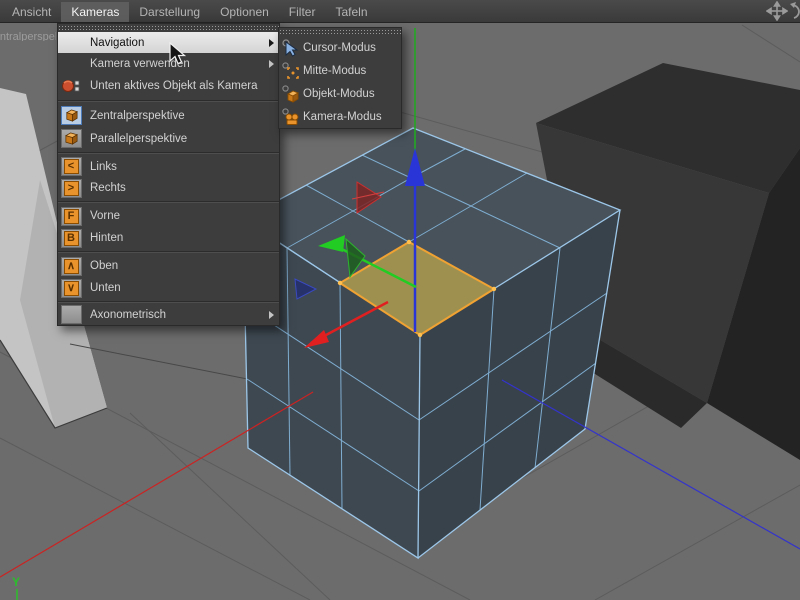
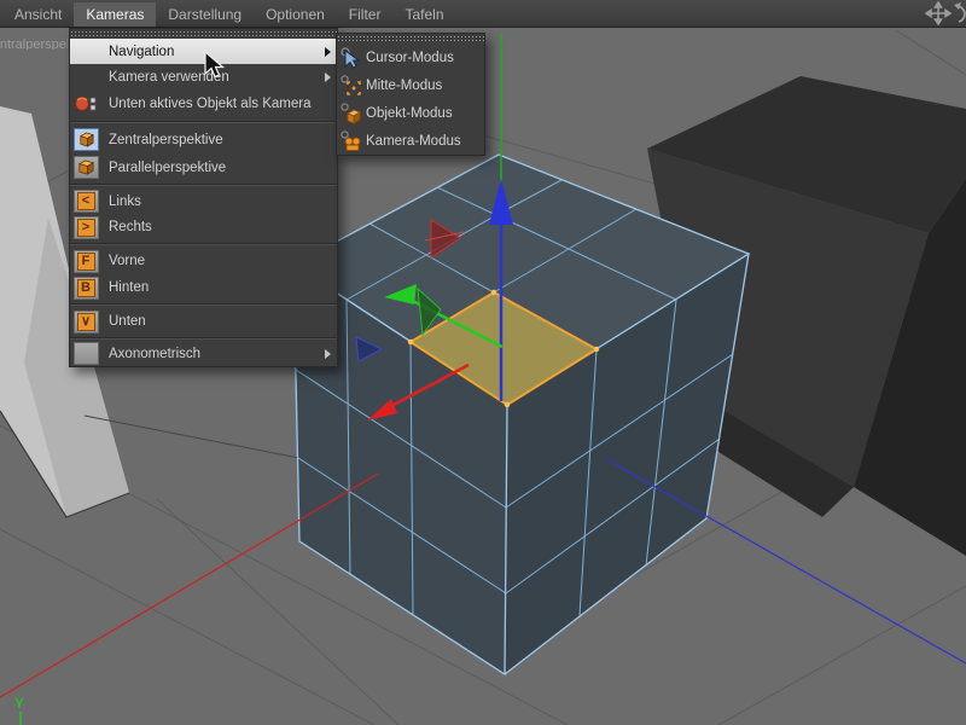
  Y
  Ansicht
  Kameras
  Darstellung
  Optionen
  Filter
  Tafeln
  Navigation
  Kamera verwenden
  Unten aktives Objekt als Kamera
  Zentralperspektive
  Parallelperspektive
  <
  Links
  >
  Rechts
  F
  Vorne
  B
  Hinten
- ∧
- Oben
  ∨
  Unten
  Axonometrisch
  Cursor-Modus
  Mitte-Modus
  Objekt-Modus
  Kamera-Modus
